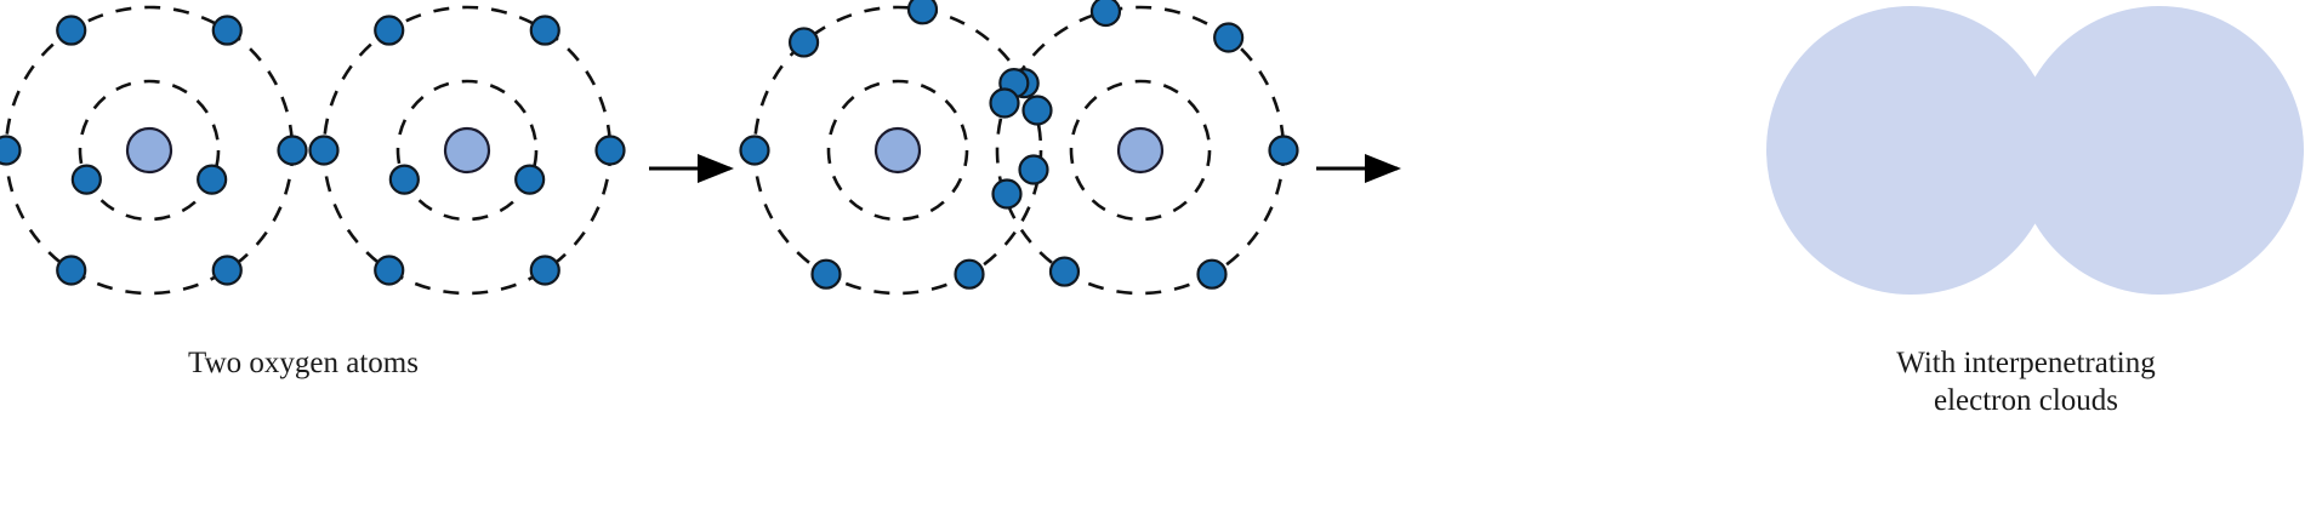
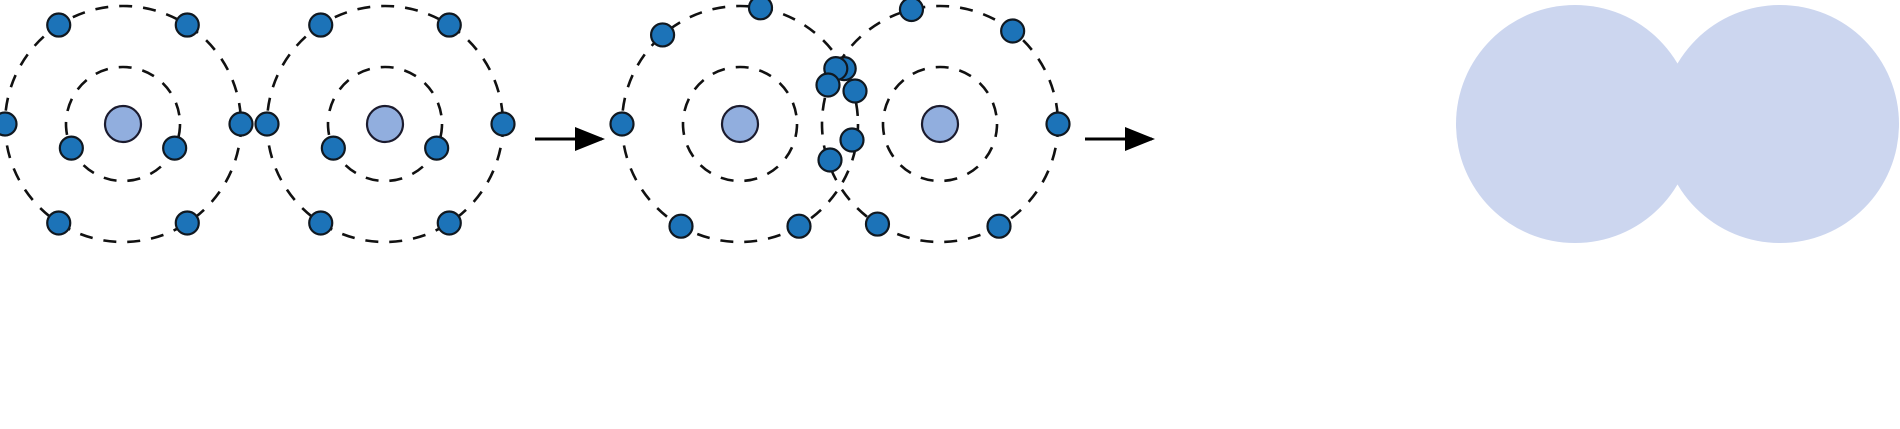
- Two oxygen atoms
- With interpenetrating
- electron clouds
